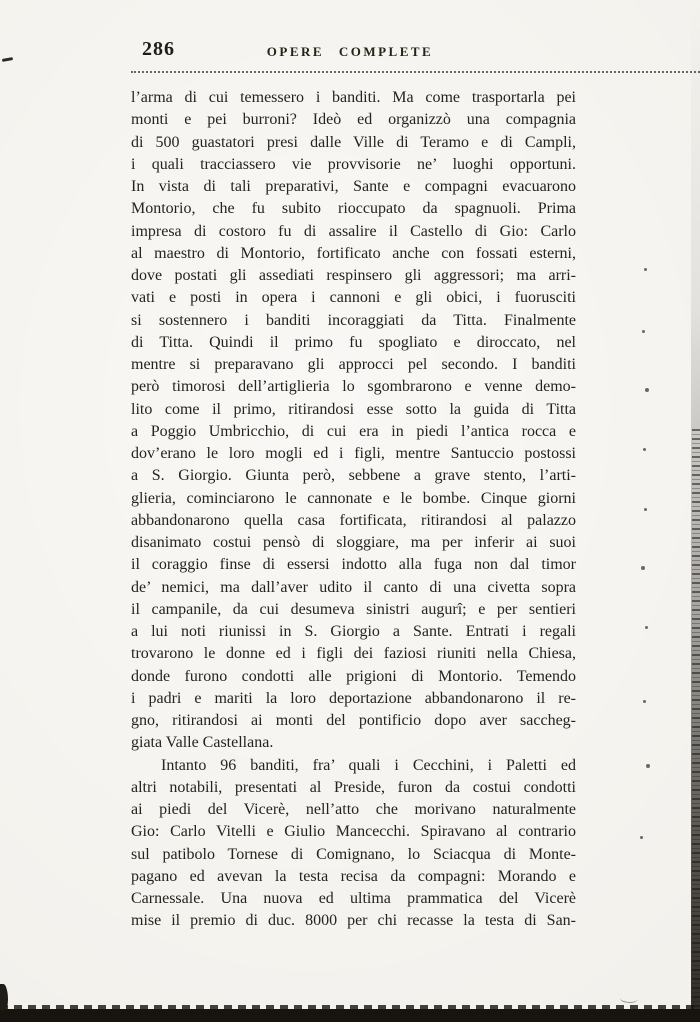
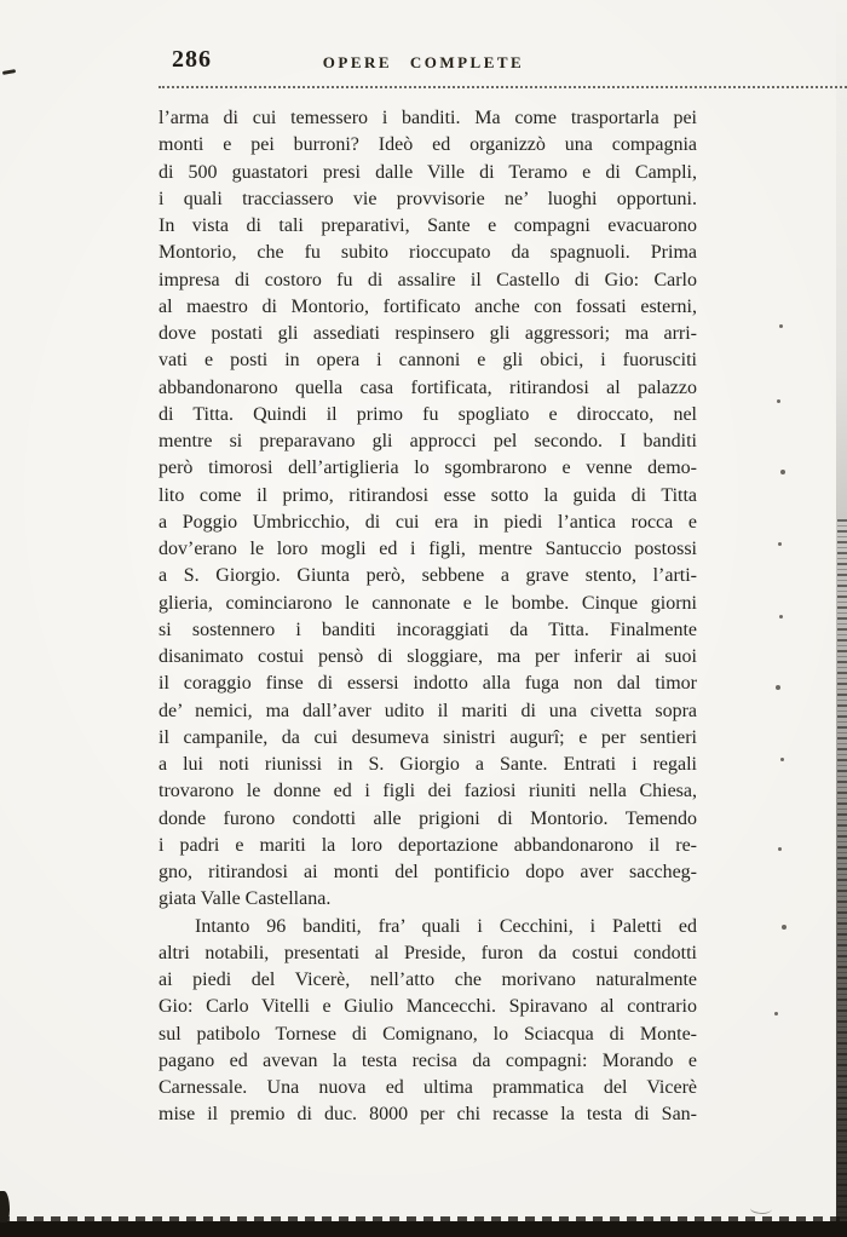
  286
  OPERE COMPLETE
  l’arma di cui temessero i banditi. Ma come trasportarla pei
  monti e pei burroni? Ideò ed organizzò una compagnia
  di 500 guastatori presi dalle Ville di Teramo e di Campli,
  i quali tracciassero vie provvisorie ne’ luoghi opportuni.
  In vista di tali preparativi, Sante e compagni evacuarono
  Montorio, che fu subito rioccupato da spagnuoli. Prima
  impresa di costoro fu di assalire il Castello di Gio: Carlo
  al maestro di Montorio, fortificato anche con fossati esterni,
  dove postati gli assediati respinsero gli aggressori; ma arri-
  vati e posti in opera i cannoni e gli obici, i fuorusciti
- si sostennero i banditi incoraggiati da Titta. Finalmente
+ abbandonarono quella casa fortificata, ritirandosi al palazzo
  di Titta. Quindi il primo fu spogliato e diroccato, nel
  mentre si preparavano gli approcci pel secondo. I banditi
  però timorosi dell’artiglieria lo sgombrarono e venne demo-
  lito come il primo, ritirandosi esse sotto la guida di Titta
  a Poggio Umbricchio, di cui era in piedi l’antica rocca e
  dov’erano le loro mogli ed i figli, mentre Santuccio postossi
  a S. Giorgio. Giunta però, sebbene a grave stento, l’arti-
  glieria, cominciarono le cannonate e le bombe. Cinque giorni
- abbandonarono quella casa fortificata, ritirandosi al palazzo
+ si sostennero i banditi incoraggiati da Titta. Finalmente
  disanimato costui pensò di sloggiare, ma per inferir ai suoi
  il coraggio finse di essersi indotto alla fuga non dal timor
- de’ nemici, ma dall’aver udito il canto di una civetta sopra
+ de’ nemici, ma dall’aver udito il mariti di una civetta sopra
  il campanile, da cui desumeva sinistri augurî; e per sentieri
  a lui noti riunissi in S. Giorgio a Sante. Entrati i regali
  trovarono le donne ed i figli dei faziosi riuniti nella Chiesa,
  donde furono condotti alle prigioni di Montorio. Temendo
  i padri e mariti la loro deportazione abbandonarono il re-
  gno, ritirandosi ai monti del pontificio dopo aver saccheg-
  giata Valle Castellana.
  Intanto 96 banditi, fra’ quali i Cecchini, i Paletti ed
  altri notabili, presentati al Preside, furon da costui condotti
  ai piedi del Vicerè, nell’atto che morivano naturalmente
  Gio: Carlo Vitelli e Giulio Mancecchi. Spiravano al contrario
  sul patibolo Tornese di Comignano, lo Sciacqua di Monte-
  pagano ed avevan la testa recisa da compagni: Morando e
  Carnessale. Una nuova ed ultima prammatica del Vicerè
  mise il premio di duc. 8000 per chi recasse la testa di San-
